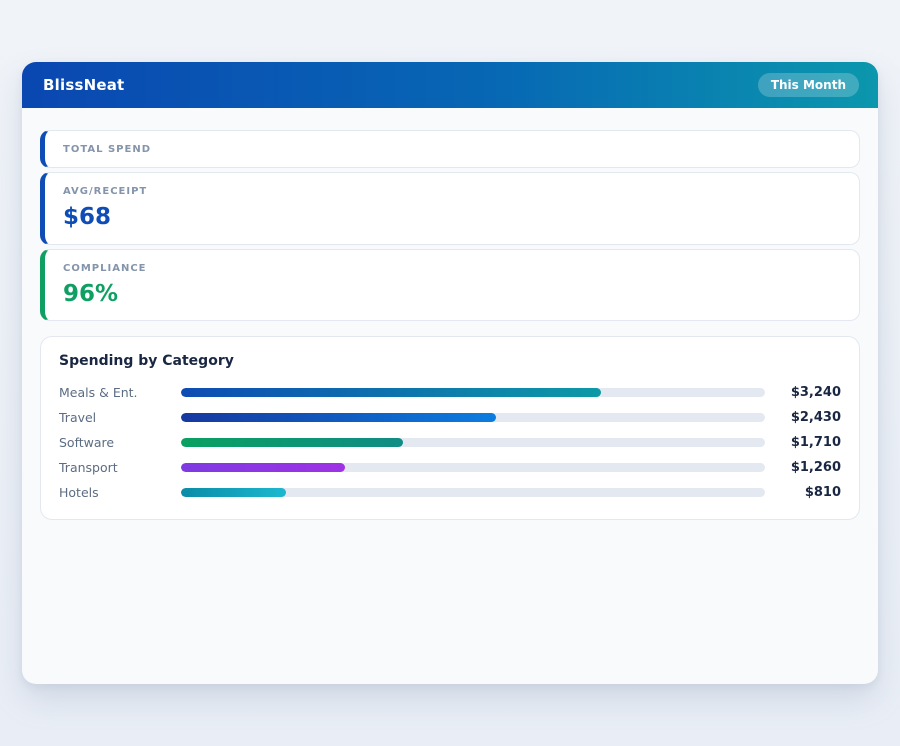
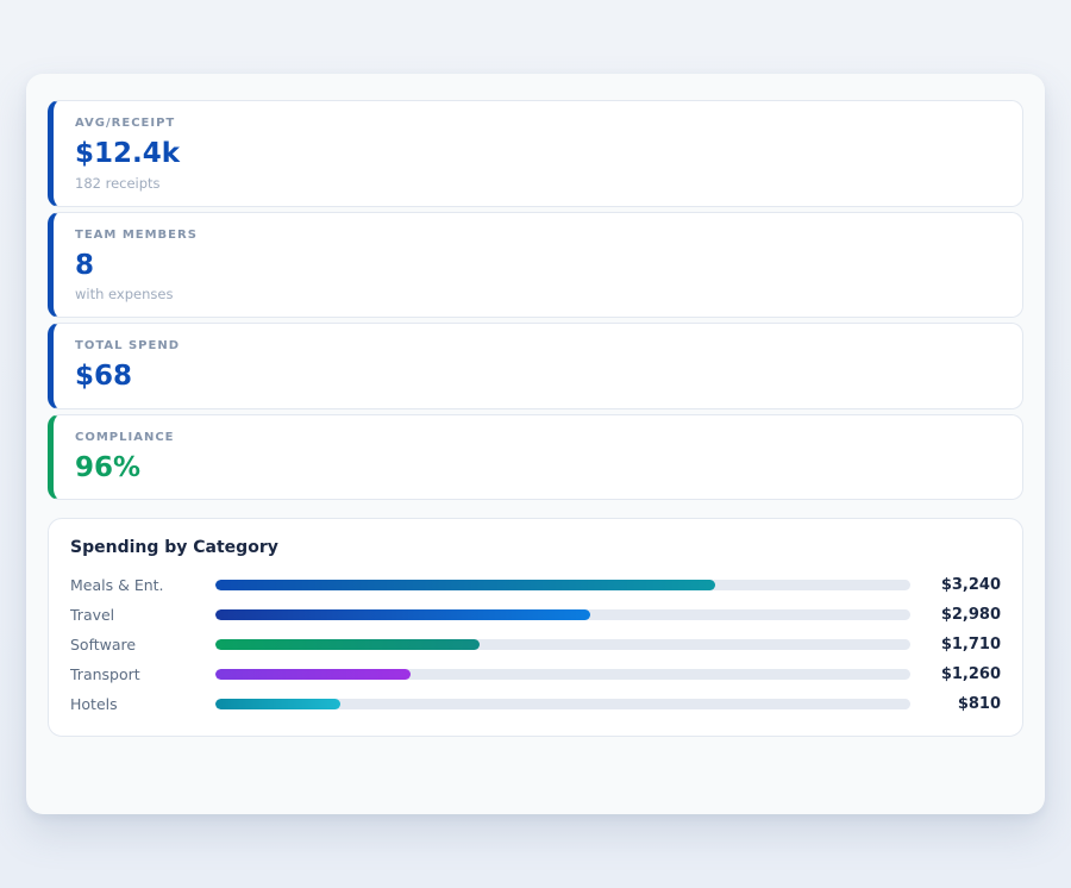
- BlissNeat
- This Month
- TOTAL SPEND
+ AVG/RECEIPT
+ $12.4k
+ 182 receipts
+ TEAM MEMBERS
+ 8
+ with expenses
- AVG/RECEIPT
+ TOTAL SPEND
  $68
  COMPLIANCE
  96%
  Spending by Category
  Meals & Ent.
  $3,240
  Travel
- $2,430
+ $2,980
  Software
  $1,710
  Transport
  $1,260
  Hotels
  $810
